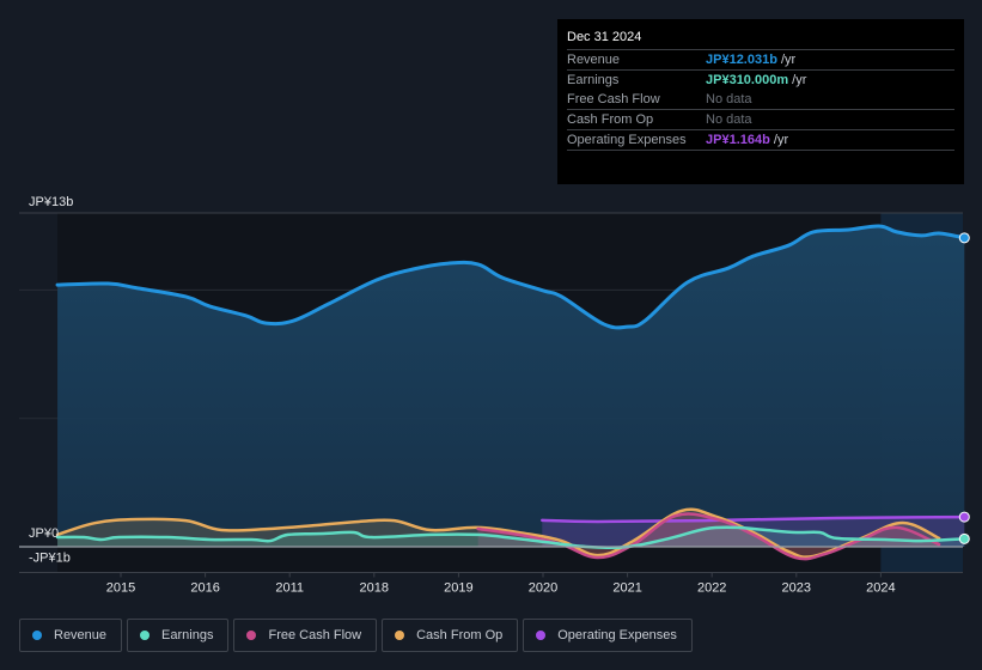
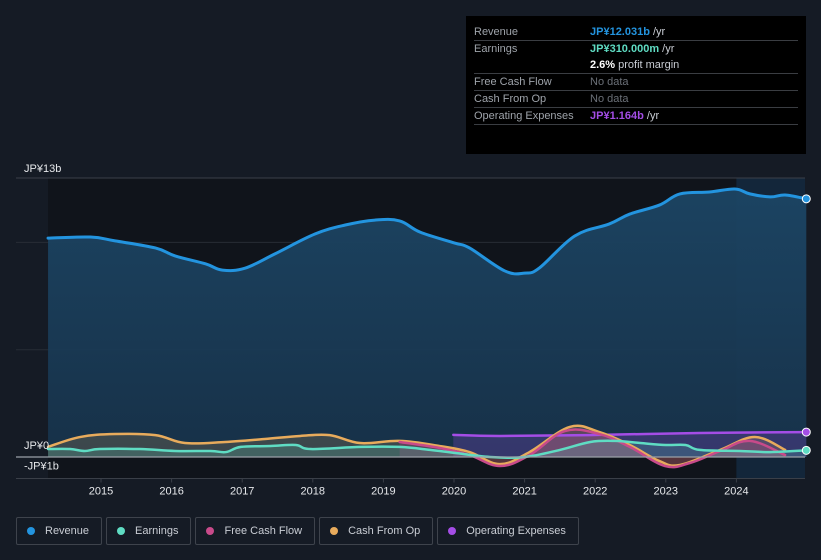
  2015
  2016
- 2011
+ 2017
  2018
  2019
  2020
  2021
  2022
  2023
  2024
  JP¥13b
  JP¥0
  -JP¥1b
- Dec 31 2024
  Revenue
  JP¥12.031b /yr
  Earnings
  JP¥310.000m /yr
+ 2.6% profit margin
  Free Cash Flow
  No data
  Cash From Op
  No data
  Operating Expenses
  JP¥1.164b /yr
  Revenue
  Earnings
  Free Cash Flow
  Cash From Op
  Operating Expenses
